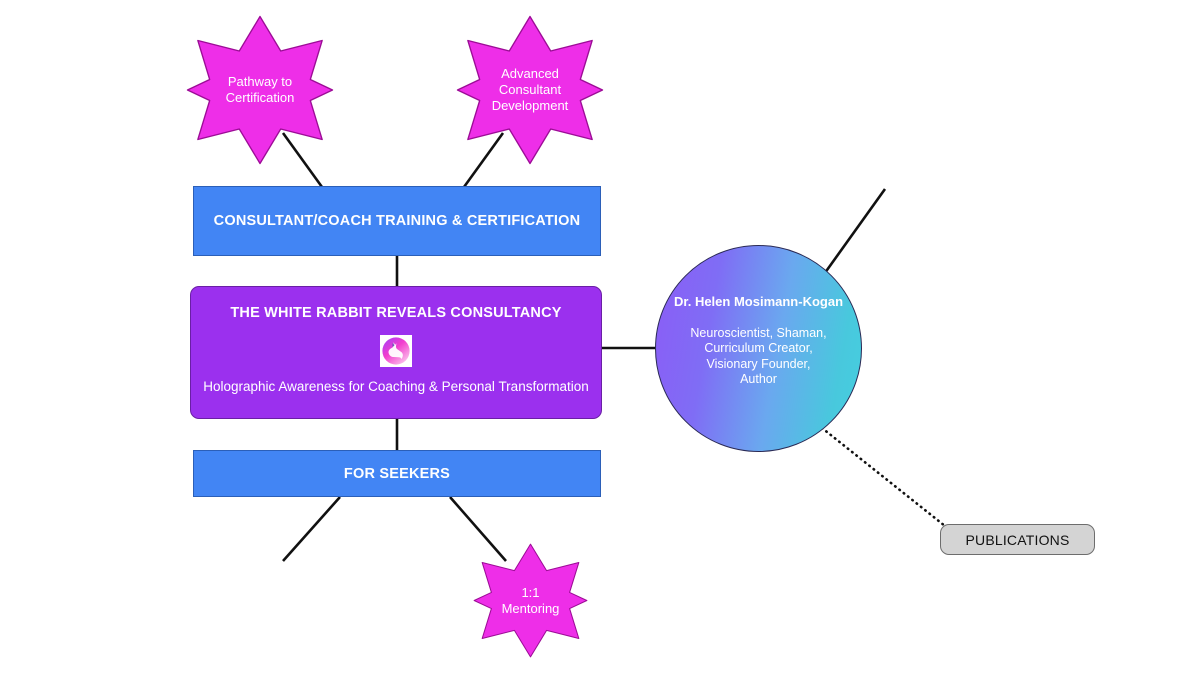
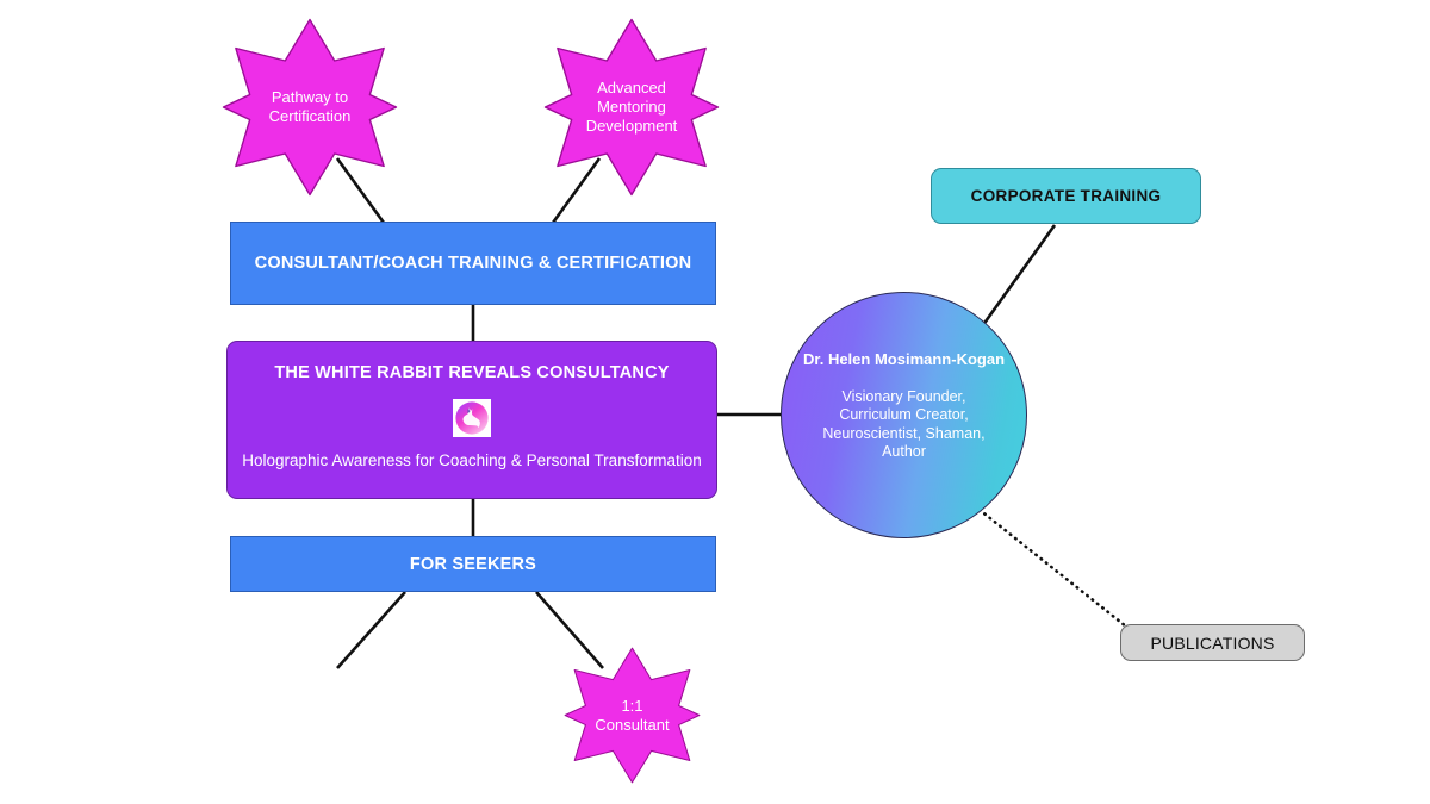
  Pathway to
  Certification
  Advanced
- Consultant
+ Mentoring
  Development
  CONSULTANT/COACH TRAINING & CERTIFICATION
  THE WHITE RABBIT REVEALS CONSULTANCY
  Holographic Awareness for Coaching & Personal Transformation
  FOR SEEKERS
  1:1
- Mentoring
+ Consultant
  Dr. Helen Mosimann-Kogan
- Neuroscientist, Shaman,
+ Visionary Founder,
  Curriculum Creator,
- Visionary Founder,
+ Neuroscientist, Shaman,
  Author
+ CORPORATE TRAINING
  PUBLICATIONS
